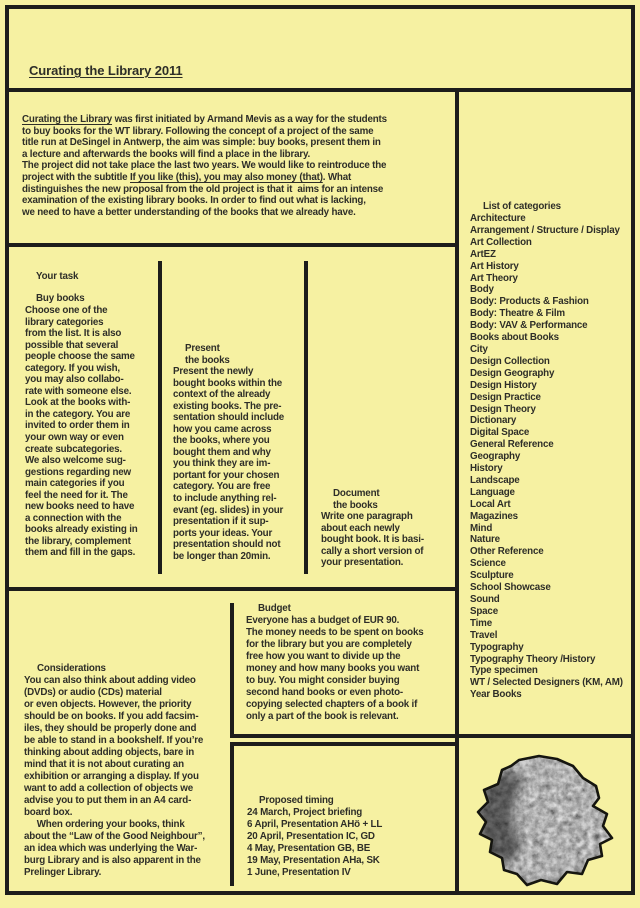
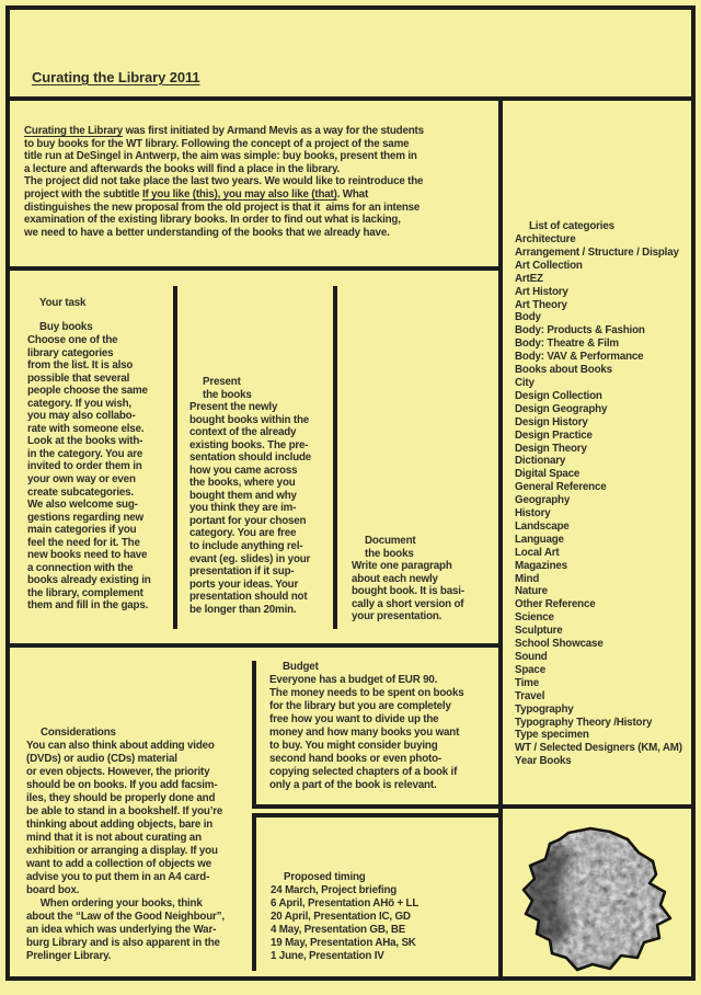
  Curating the Library 2011
  Curating the Library was first initiated by Armand Mevis as a way for the students
  to buy books for the WT library. Following the concept of a project of the same
  title run at DeSingel in Antwerp, the aim was simple: buy books, present them in
  a lecture and afterwards the books will find a place in the library.
  The project did not take place the last two years. We would like to reintroduce the
- project with the subtitle If you like (this), you may also money (that). What
+ project with the subtitle If you like (this), you may also like (that). What
  distinguishes the new proposal from the old project is that it aims for an intense
  examination of the existing library books. In order to find out what is lacking,
  we need to have a better understanding of the books that we already have.
  Your task
  Buy books
  Choose one of the
  library categories
  from the list. It is also
  possible that several
  people choose the same
  category. If you wish,
  you may also collabo-
  rate with someone else.
  Look at the books with-
  in the category. You are
  invited to order them in
  your own way or even
  create subcategories.
  We also welcome sug-
  gestions regarding new
  main categories if you
  feel the need for it. The
  new books need to have
  a connection with the
  books already existing in
  the library, complement
  them and fill in the gaps.
  Present
  the books
  Present the newly
  bought books within the
  context of the already
  existing books. The pre-
  sentation should include
  how you came across
  the books, where you
  bought them and why
  you think they are im-
  portant for your chosen
  category. You are free
  to include anything rel-
  evant (eg. slides) in your
  presentation if it sup-
  ports your ideas. Your
  presentation should not
  be longer than 20min.
  Document
  the books
  Write one paragraph
  about each newly
  bought book. It is basi-
  cally a short version of
  your presentation.
  Budget
  Everyone has a budget of EUR 90.
  The money needs to be spent on books
  for the library but you are completely
  free how you want to divide up the
  money and how many books you want
  to buy. You might consider buying
  second hand books or even photo-
  copying selected chapters of a book if
  only a part of the book is relevant.
  Considerations
  You can also think about adding video
  (DVDs) or audio (CDs) material
  or even objects. However, the priority
  should be on books. If you add facsim-
  iles, they should be properly done and
  be able to stand in a bookshelf. If you’re
  thinking about adding objects, bare in
  mind that it is not about curating an
  exhibition or arranging a display. If you
  want to add a collection of objects we
  advise you to put them in an A4 card-
  board box.
  When ordering your books, think
  about the “Law of the Good Neighbour”,
  an idea which was underlying the War-
  burg Library and is also apparent in the
  Prelinger Library.
  Proposed timing
  24 March, Project briefing
  6 April, Presentation AHö + LL
  20 April, Presentation IC, GD
  4 May, Presentation GB, BE
  19 May, Presentation AHa, SK
  1 June, Presentation IV
  List of categories
  Architecture
  Arrangement / Structure / Display
  Art Collection
  ArtEZ
  Art History
  Art Theory
  Body
  Body: Products & Fashion
  Body: Theatre & Film
  Body: VAV & Performance
  Books about Books
  City
  Design Collection
  Design Geography
  Design History
  Design Practice
  Design Theory
  Dictionary
  Digital Space
  General Reference
  Geography
  History
  Landscape
  Language
  Local Art
  Magazines
  Mind
  Nature
  Other Reference
  Science
  Sculpture
  School Showcase
  Sound
  Space
  Time
  Travel
  Typography
  Typography Theory /History
  Type specimen
  WT / Selected Designers (KM, AM)
  Year Books
